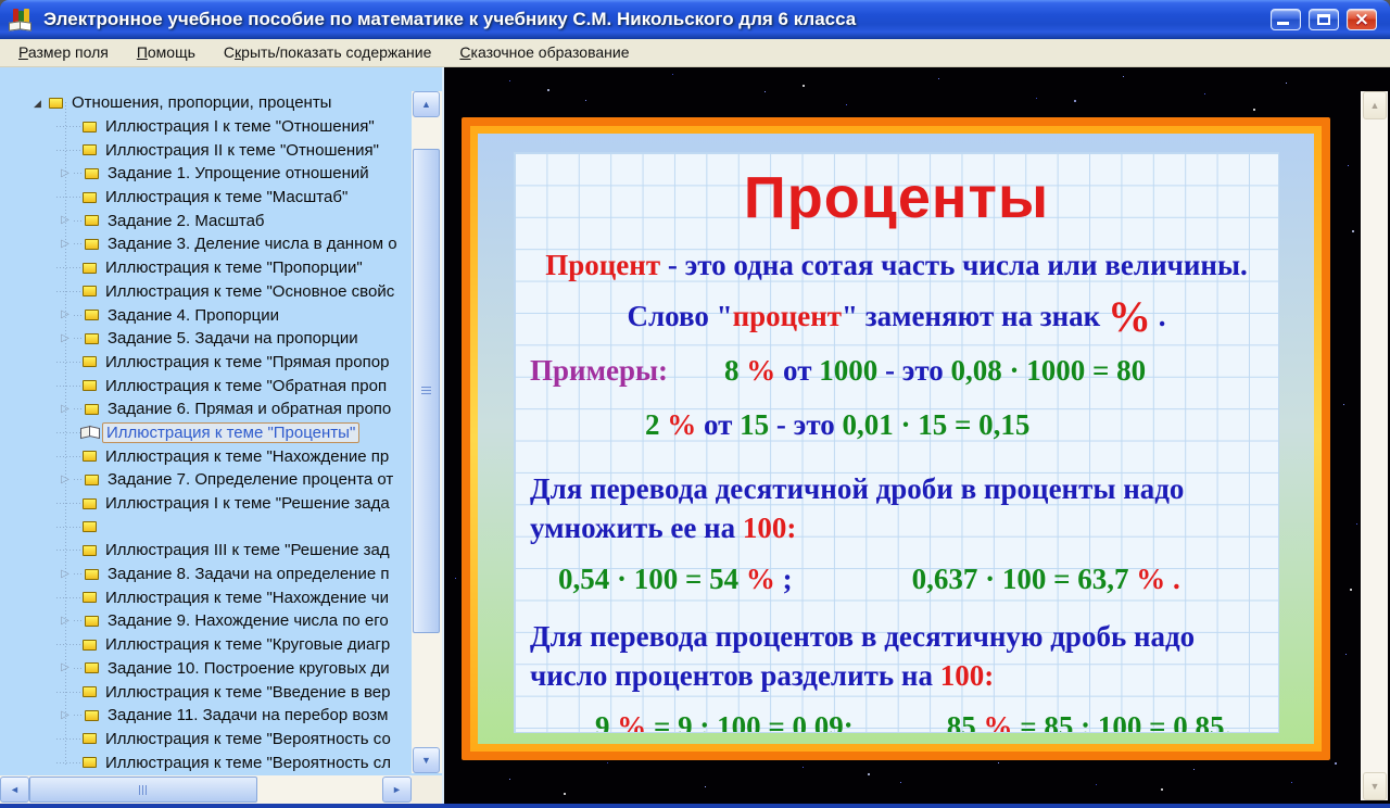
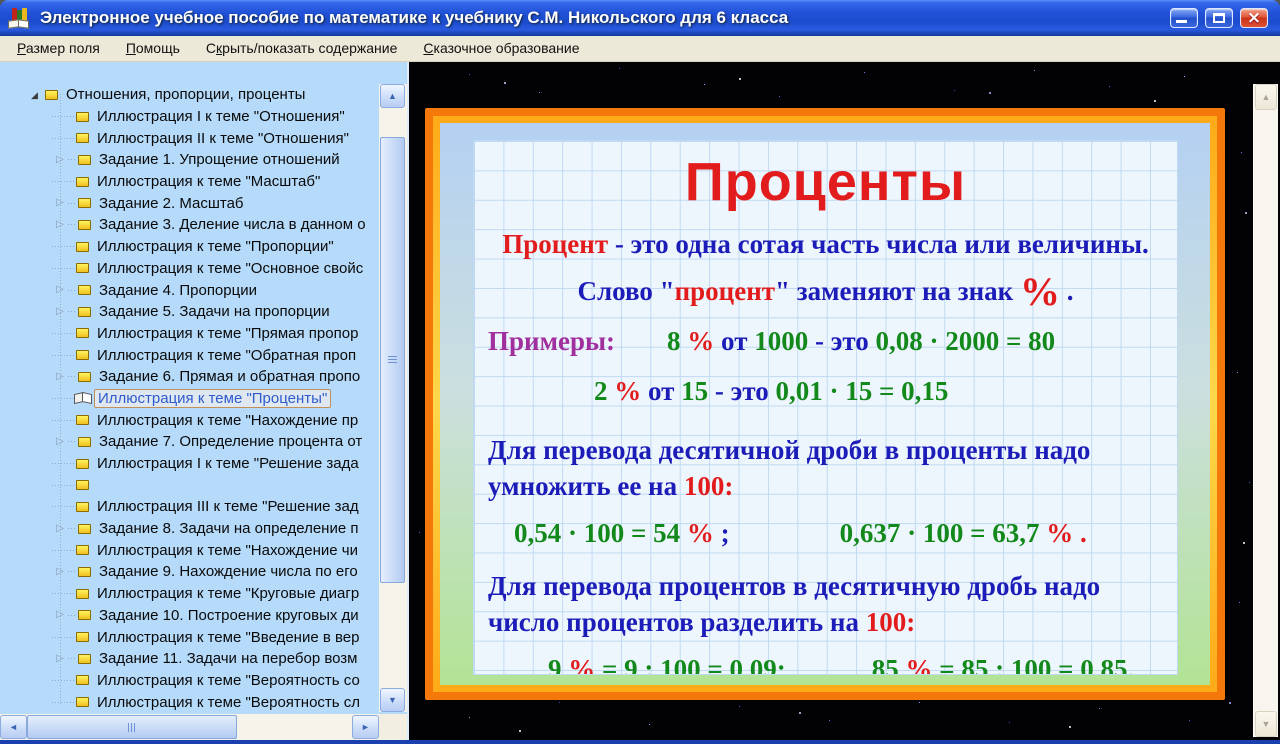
  Электронное учебное пособие по математике к учебнику С.М. Никольского для 6 класса
  ×
  Размер поля
  Помощь
  Скрыть/показать содержание
  Сказочное образование
  ◢
  Отношения, пропорции, проценты
  Иллюстрация I к теме "Отношения"
  Иллюстрация II к теме "Отношения"
  ▷
  Задание 1. Упрощение отношений
  Иллюстрация к теме "Масштаб"
  ▷
  Задание 2. Масштаб
  ▷
  Задание 3. Деление числа в данном о
  Иллюстрация к теме "Пропорции"
  Иллюстрация к теме "Основное свойс
  ▷
  Задание 4. Пропорции
  ▷
  Задание 5. Задачи на пропорции
  Иллюстрация к теме "Прямая пропор
  Иллюстрация к теме "Обратная проп
  ▷
  Задание 6. Прямая и обратная пропо
  Иллюстрация к теме "Проценты"
  Иллюстрация к теме "Нахождение пр
  ▷
  Задание 7. Определение процента от
  Иллюстрация I к теме "Решение зада
  Иллюстрация III к теме "Решение зад
  ▷
  Задание 8. Задачи на определение п
  Иллюстрация к теме "Нахождение чи
  ▷
  Задание 9. Нахождение числа по его
  Иллюстрация к теме "Круговые диагр
  ▷
  Задание 10. Построение круговых ди
  Иллюстрация к теме "Введение в вер
  ▷
  Задание 11. Задачи на перебор возм
  Иллюстрация к теме "Вероятность со
  Иллюстрация к теме "Вероятность сл
  ▲
  ▼
  ◄
  ►
  Проценты
  Процент - это одна сотая часть числа или величины.
  Слово "процент" заменяют на знак % .
- Примеры: 8 % от 1000 - это 0,08 · 1000 = 80
+ Примеры: 8 % от 1000 - это 0,08 · 2000 = 80
  2 % от 15 - это 0,01 · 15 = 0,15
  Для перевода десятичной дроби в проценты надо
  умножить ее на 100:
  0,54 · 100 = 54 % ; 0,637 · 100 = 63,7 % .
  Для перевода процентов в десятичную дробь надо
  число процентов разделить на 100:
  9 % = 9 : 100 = 0,09; 85 % = 85 : 100 = 0,85.
  ▲
  ▼
